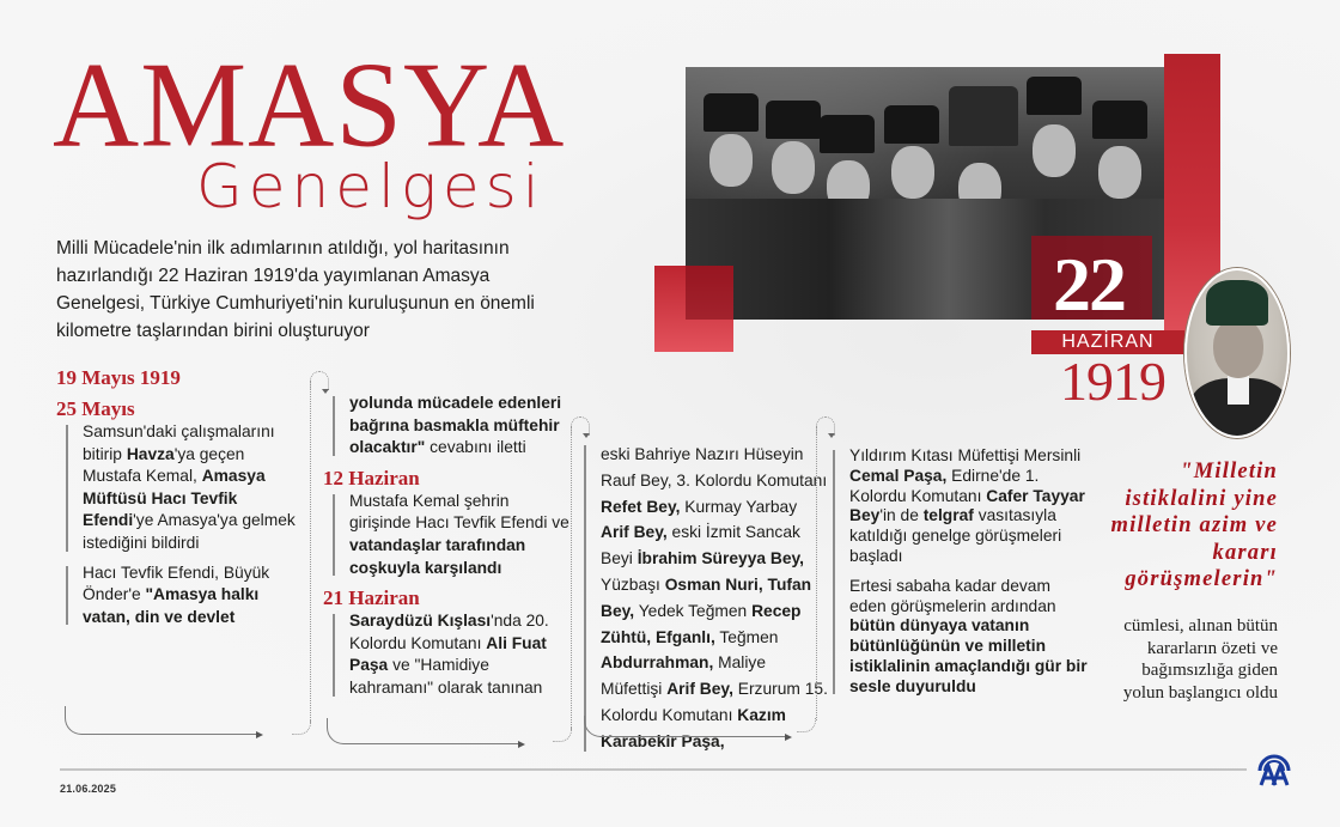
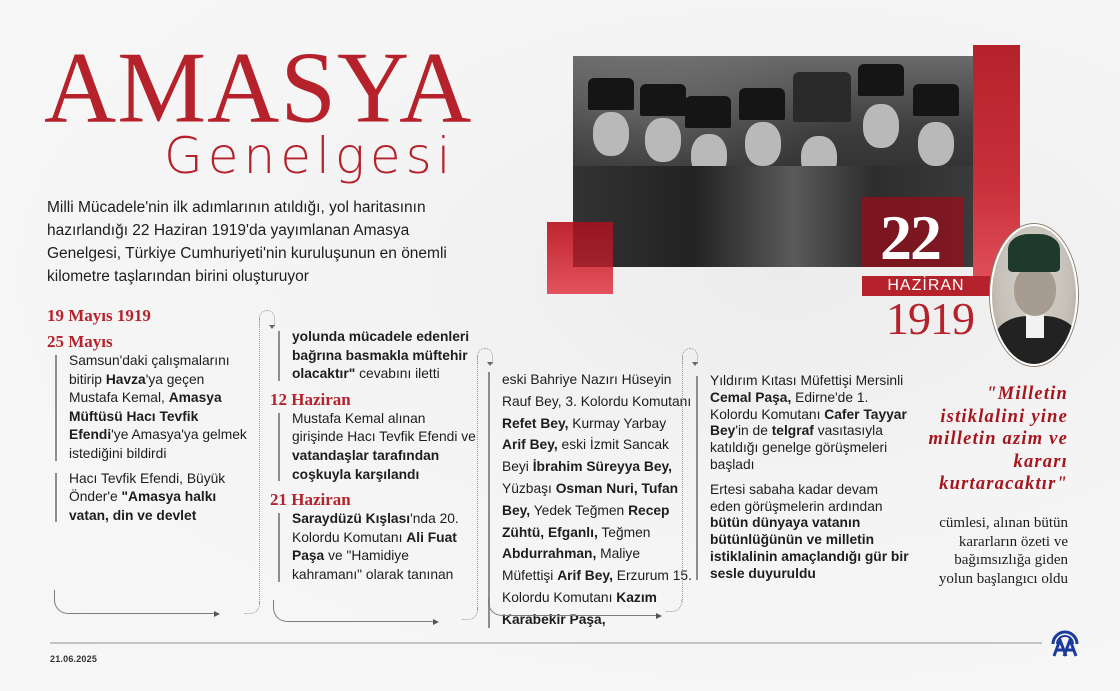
  AMASYA
  Genelgesi
  Milli Mücadele'nin ilk adımlarının atıldığı, yol haritasının hazırlandığı 22 Haziran 1919'da yayımlanan Amasya Genelgesi, Türkiye Cumhuriyeti'nin kuruluşunun en önemli kilometre taşlarından birini oluşturuyor
  22
  HAZİRAN
  1919
  19 Mayıs 1919
  25 Mayıs
  Samsun'daki çalışmalarını bitirip Havza'ya geçen Mustafa Kemal, Amasya Müftüsü Hacı Tevfik Efendi'ye Amasya'ya gelmek istediğini bildirdi
  Hacı Tevfik Efendi, Büyük Önder'e "Amasya halkı vatan, din ve devlet
  yolunda mücadele edenleri bağrına basmakla müftehir olacaktır" cevabını iletti
  12 Haziran
- Mustafa Kemal şehrin girişinde Hacı Tevfik Efendi ve vatandaşlar tarafından coşkuyla karşılandı
+ Mustafa Kemal alınan girişinde Hacı Tevfik Efendi ve vatandaşlar tarafından coşkuyla karşılandı
  21 Haziran
  Saraydüzü Kışlası'nda 20. Kolordu Komutanı Ali Fuat Paşa ve "Hamidiye kahramanı" olarak tanınan
  eski Bahriye Nazırı Hüseyin Rauf Bey, 3. Kolordu Komutan Refet Bey, Kurmay Yarbay Arif Bey, eski İzmit Sancak Beyi İbrahim Süreyya Bey, Yüzbaşı Osman Nuri, Tufan Bey, Yedek Teğmen Recep Zühtü, Efganlı, Teğmen Abdurrahman, Maliye Müfettişi Arif Bey, Erzurum 15 Kolordu Komutanı Kazım Karabekir Paşa,
  Yıldırım Kıtası Müfettişi Mersinli Cemal Paşa, Edirne'de 1. Kolordu Komutanı Cafer Tayyar Bey'in de telgraf vasıtasıyla katıldığı genelge görüşmeleri başladı
  Ertesi sabaha kadar devam eden görüşmelerin ardından bütün dünyaya vatanın bütünlüğünün ve milletin istiklalinin amaçlandığı gür bir sesle duyuruldu
- "Milletin istiklalini yine milletin azim ve kararı görüşmelerin"
+ "Milletin istiklalini yine milletin azim ve kararı kurtaracaktır"
  cümlesi, alınan bütün
  kararların özeti ve
  bağımsızlığa giden
  yolun başlangıcı oldu
  21.06.2025
